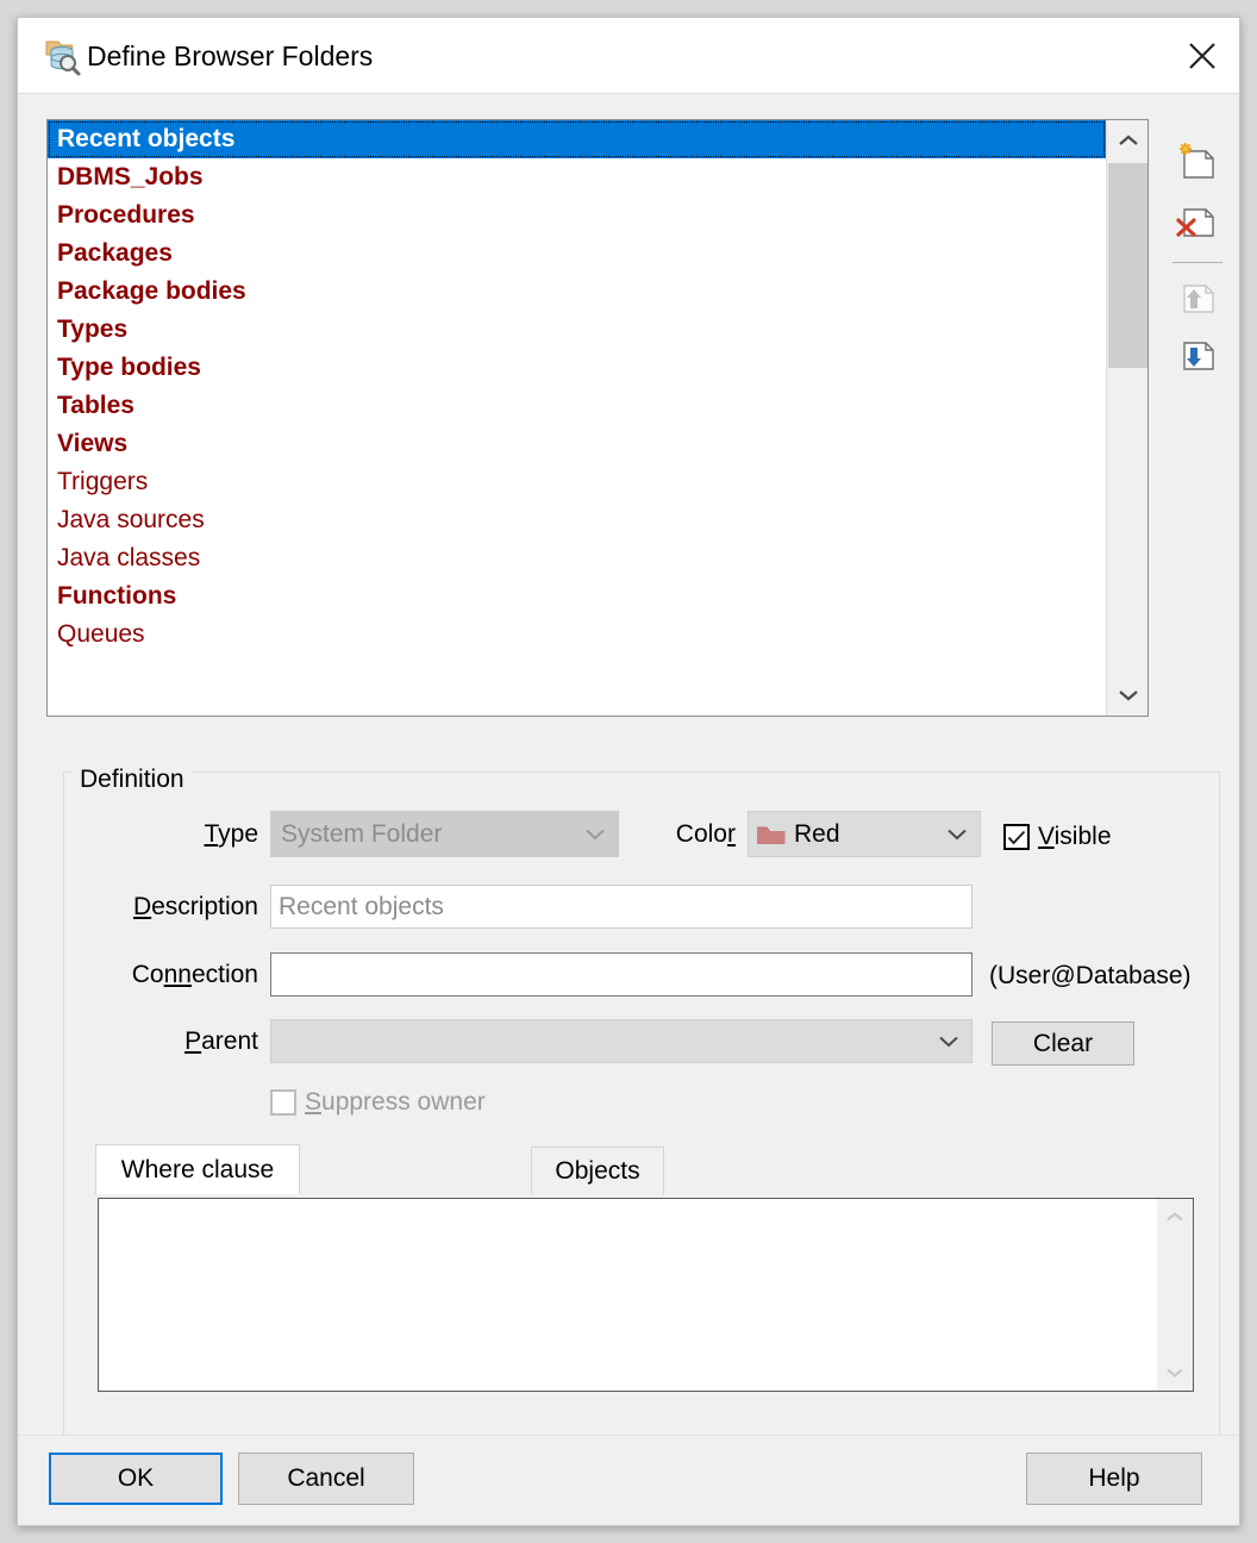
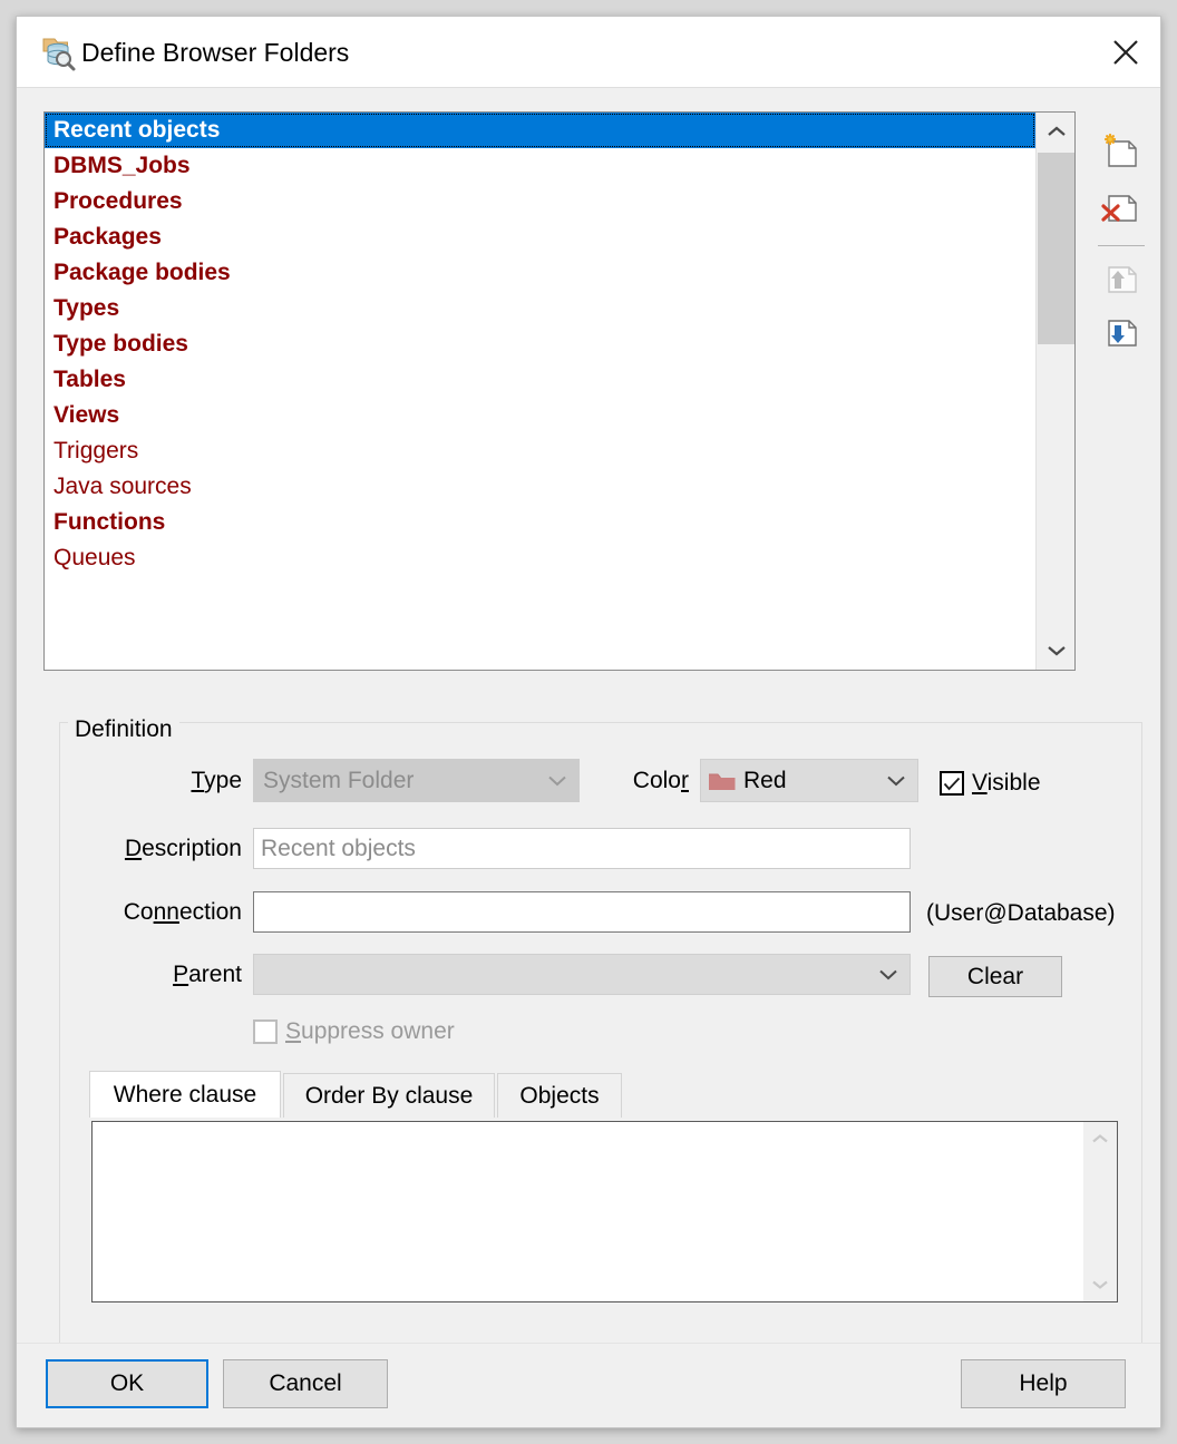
  Define Browser Folders
  Recent objects
  DBMS_Jobs
  Procedures
  Packages
  Package bodies
  Types
  Type bodies
  Tables
  Views
  Triggers
  Java sources
- Java classes
  Functions
  Queues
  Definition
  Type
  System Folder
  Color
  Red
  Visible
  Description
  Recent objects
  Connection
  (User@Database)
  Parent
  Clear
  Suppress owner
  Where clause
+ Order By clause
  Objects
  OK
  Cancel
  Help
